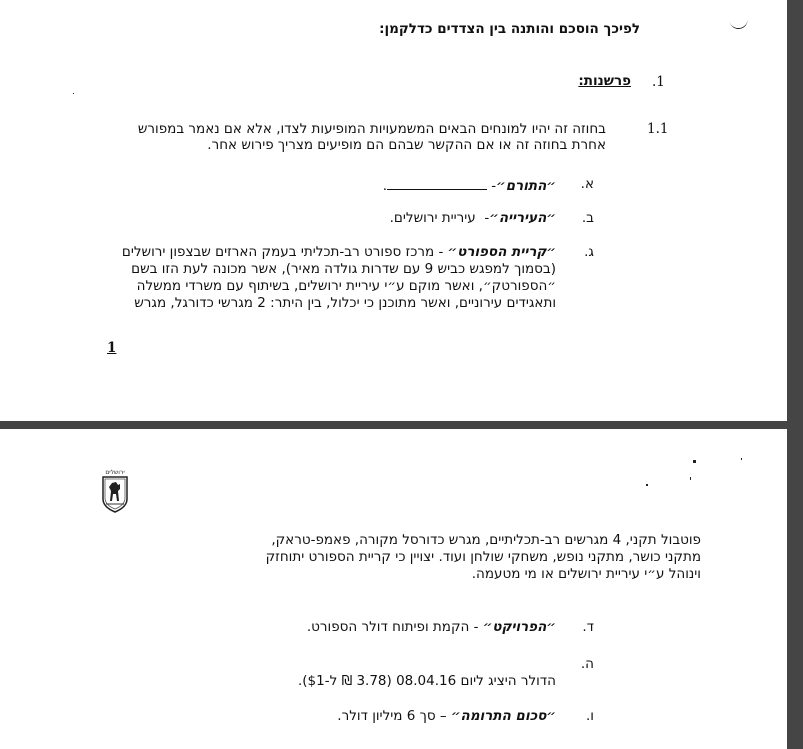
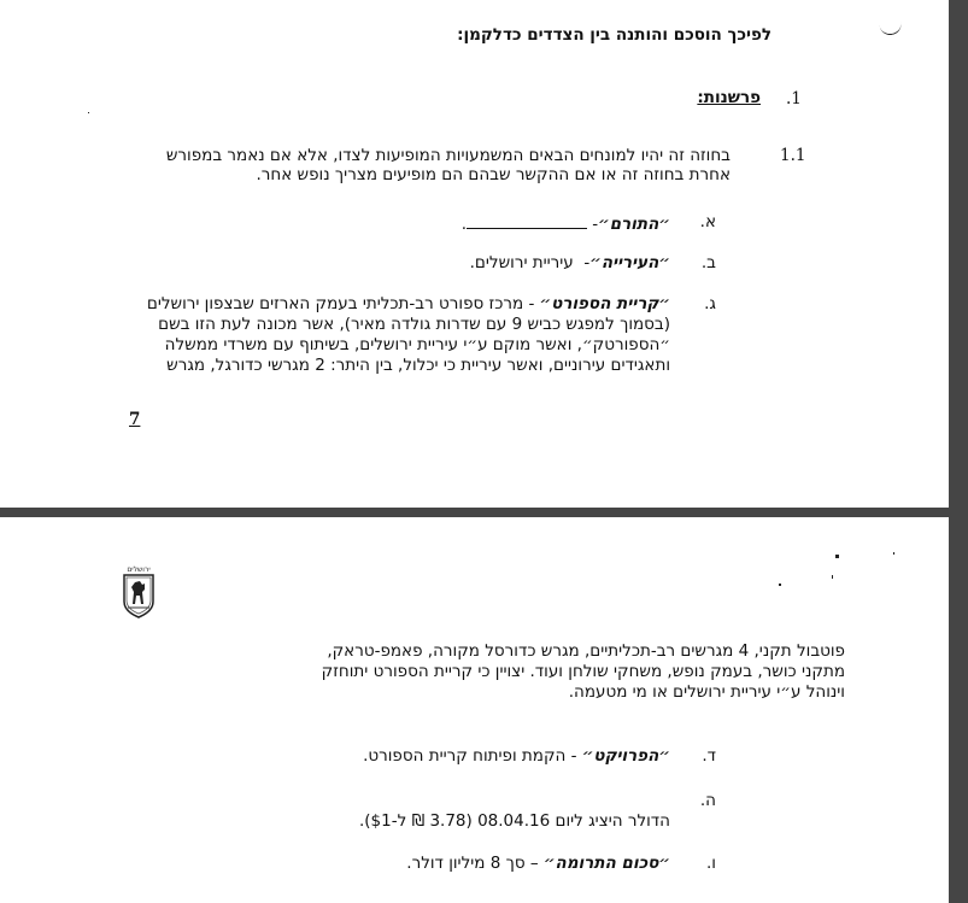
  לפיכך הוסכם והותנה בין הצדדים כדלקמן:
  .1
  פרשנות:
  1.1
  בחוזה זה יהיו למונחים הבאים המשמעויות המופיעות לצדו, אלא אם נאמר במפורש
- אחרת בחוזה זה או אם ההקשר שבהם הם מופיעים מצריך פירוש אחר.
+ אחרת בחוזה זה או אם ההקשר שבהם הם מופיעים מצריך נופש אחר.
  א.
  ״התורם״- .
  ב.
  ״העירייה״- עיריית ירושלים.
  ג.
  ״קריית הספורט״ - מרכז ספורט רב-תכליתי בעמק הארזים שבצפון ירושלים
  (בסמוך למפגש כביש 9 עם שדרות גולדה מאיר), אשר מכונה לעת הזו בשם
  ״הספורטק״, ואשר מוקם ע״י עיריית ירושלים, בשיתוף עם משרדי ממשלה
- ותאגידים עירוניים, ואשר מתוכנן כי יכלול, בין היתר: 2 מגרשי כדורגל, מגרש
+ ותאגידים עירוניים, ואשר עיריית כי יכלול, בין היתר: 2 מגרשי כדורגל, מגרש
- 1
+ 7
  פוטבול תקני, 4 מגרשים רב-תכליתיים, מגרש כדורסל מקורה, פאמפ-טראק,
- מתקני כושר, מתקני נופש, משחקי שולחן ועוד. יצויין כי קריית הספורט יתוחזק
+ מתקני כושר, בעמק נופש, משחקי שולחן ועוד. יצויין כי קריית הספורט יתוחזק
  וינוהל ע״י עיריית ירושלים או מי מטעמה.
  ד.
- ״הפרויקט״ - הקמת ופיתוח דולר הספורט.
+ ״הפרויקט״ - הקמת ופיתוח קריית הספורט.
  ה.
  הדולר היציג ליום 08.04.16 (3.78 ₪ ל-$1).
  ו.
- ״סכום התרומה״ – סך 6 מיליון דולר.
+ ״סכום התרומה״ – סך 8 מיליון דולר.
